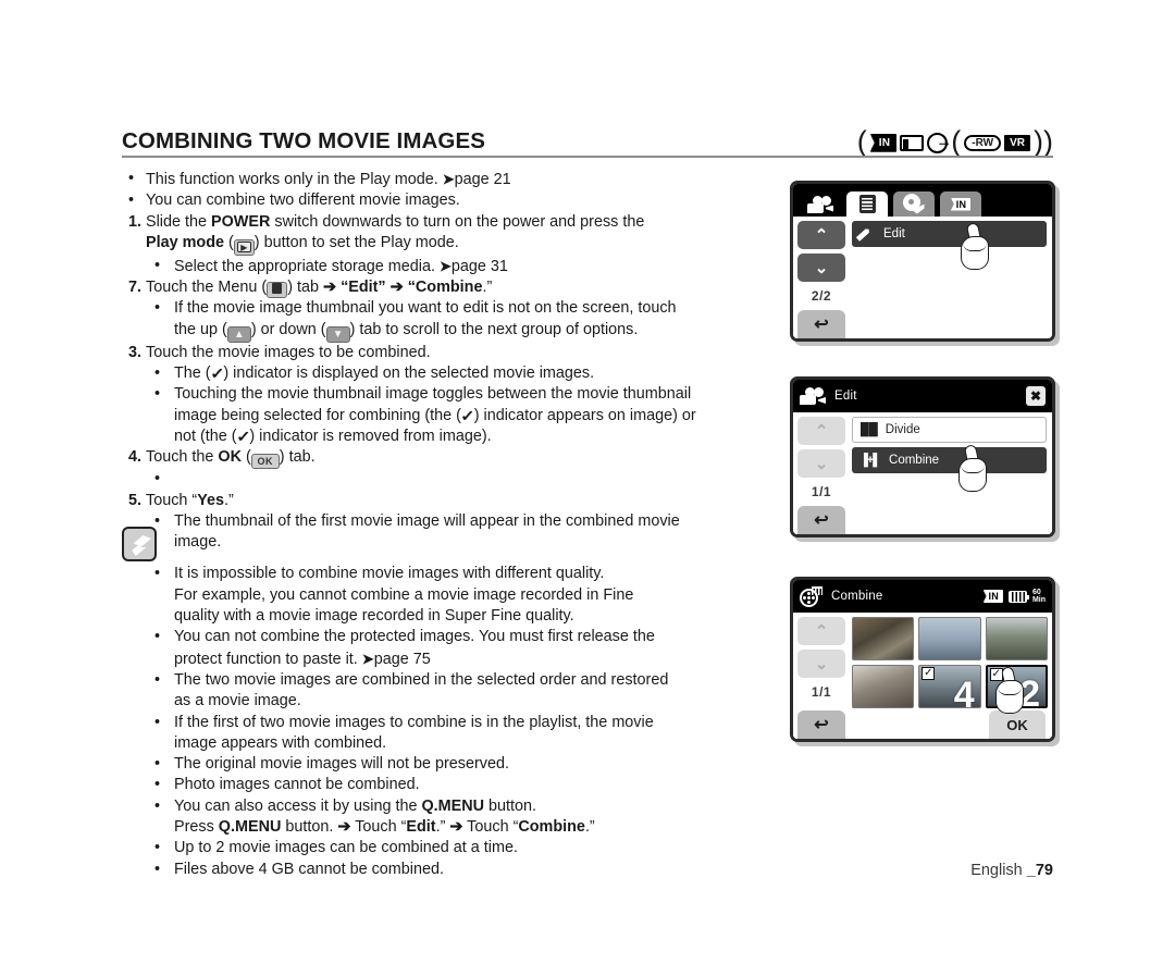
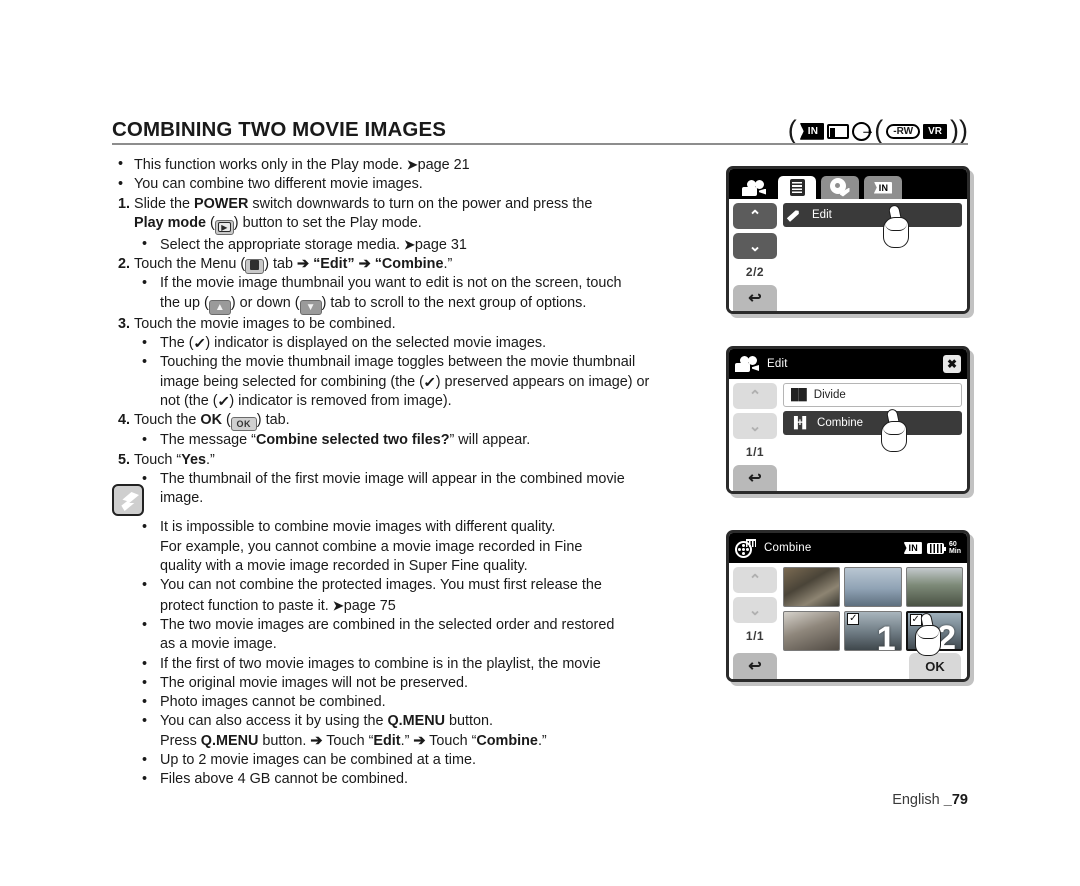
  COMBINING TWO MOVIE IMAGES
  (
  IN
  (
  -RW
  VR
  ))
  This function works only in the Play mode. ➤page 21
  You can combine two different movie images.
  1.
  Slide the POWER switch downwards to turn on the power and press the
  Play mode ( ▶) button to set the Play mode.
  Select the appropriate storage media. ➤page 31
- 7.
+ 2.
  Touch the Menu ( ) tab ➔ “Edit” ➔ “Combine.”
  If the movie image thumbnail you want to edit is not on the screen, touch
  the up ( ▲ ) or down ( ▼ ) tab to scroll to the next group of options.
  3.
  Touch the movie images to be combined.
  The (✓) indicator is displayed on the selected movie images.
  Touching the movie thumbnail image toggles between the movie thumbnail
- image being selected for combining (the (✓) indicator appears on image) or
+ image being selected for combining (the (✓) preserved appears on image) or
  not (the (✓) indicator is removed from image).
  4.
  Touch the OK ( OK ) tab.
+ The message “Combine selected two files?” will appear.
  5.
  Touch “Yes.”
  The thumbnail of the first movie image will appear in the combined movie
  image.
  It is impossible to combine movie images with different quality.
  For example, you cannot combine a movie image recorded in Fine
  quality with a movie image recorded in Super Fine quality.
  You can not combine the protected images. You must first release the
  protect function to paste it. ➤page 75
  The two movie images are combined in the selected order and restored
  as a movie image.
  If the first of two movie images to combine is in the playlist, the movie
- image appears with combined.
  The original movie images will not be preserved.
  Photo images cannot be combined.
  You can also access it by using the Q.MENU button.
  Press Q.MENU button. ➔ Touch “Edit.” ➔ Touch “Combine.”
  Up to 2 movie images can be combined at a time.
  Files above 4 GB cannot be combined.
  IN
  ⌃
  ⌄
  2/2
  ↩
  Edit
  Edit
  ✖
  ⌃
  ⌄
  1/1
  ↩
  █ █
  Divide
  ▐+▌
  Combine
  Combine
  IN
  ⌃
  ⌄
  1/1
  ↩
  ✓
- 4
+ 1
  ✓
  2
  OK
  English _79
